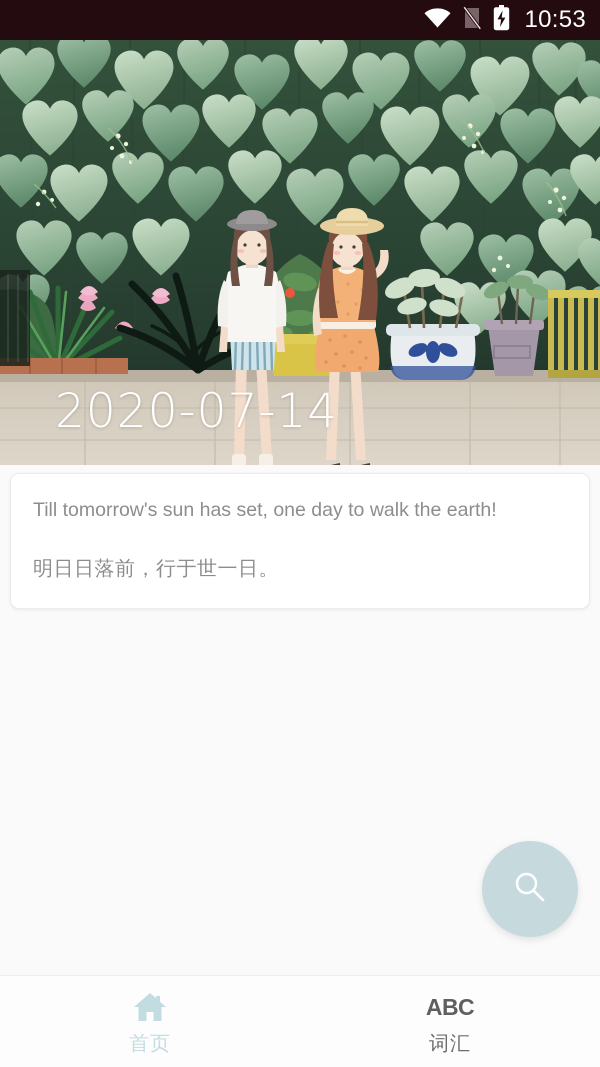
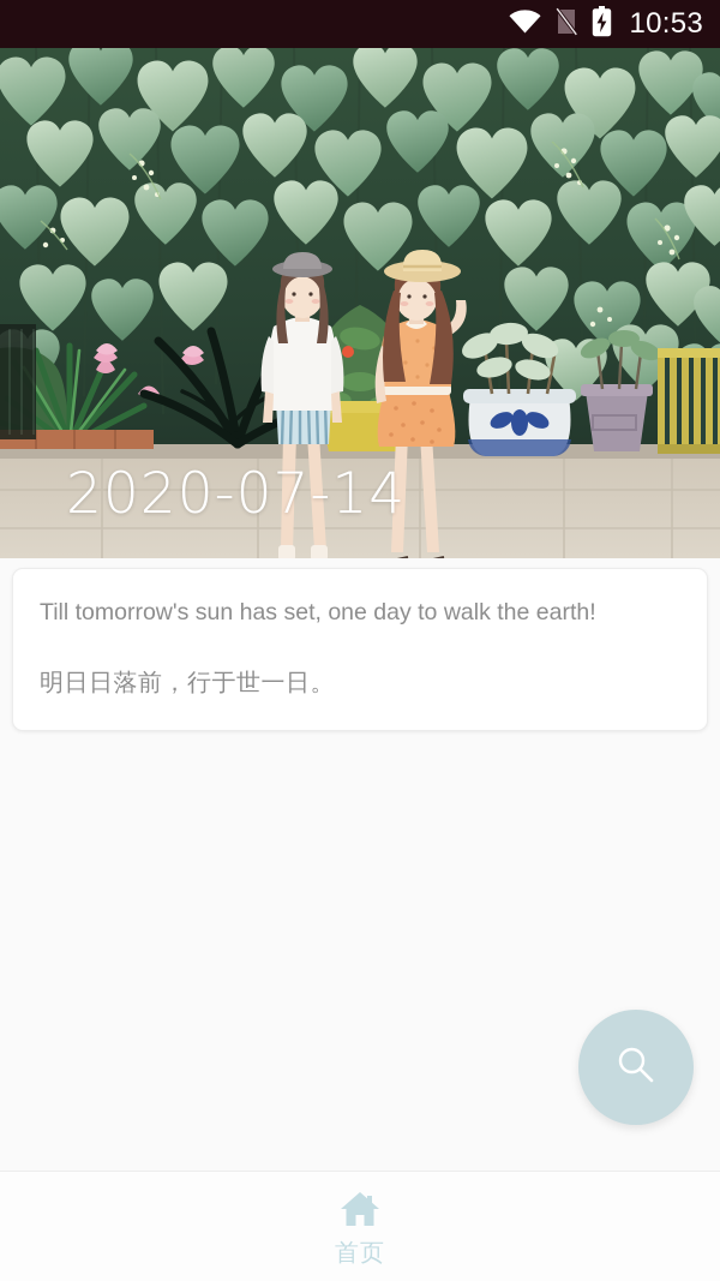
  10:53
  2020-07-14
  Till tomorrow's sun has set, one day to walk the earth!
  明日日落前，行于世一日。
  首页
- ABC
- 词汇
